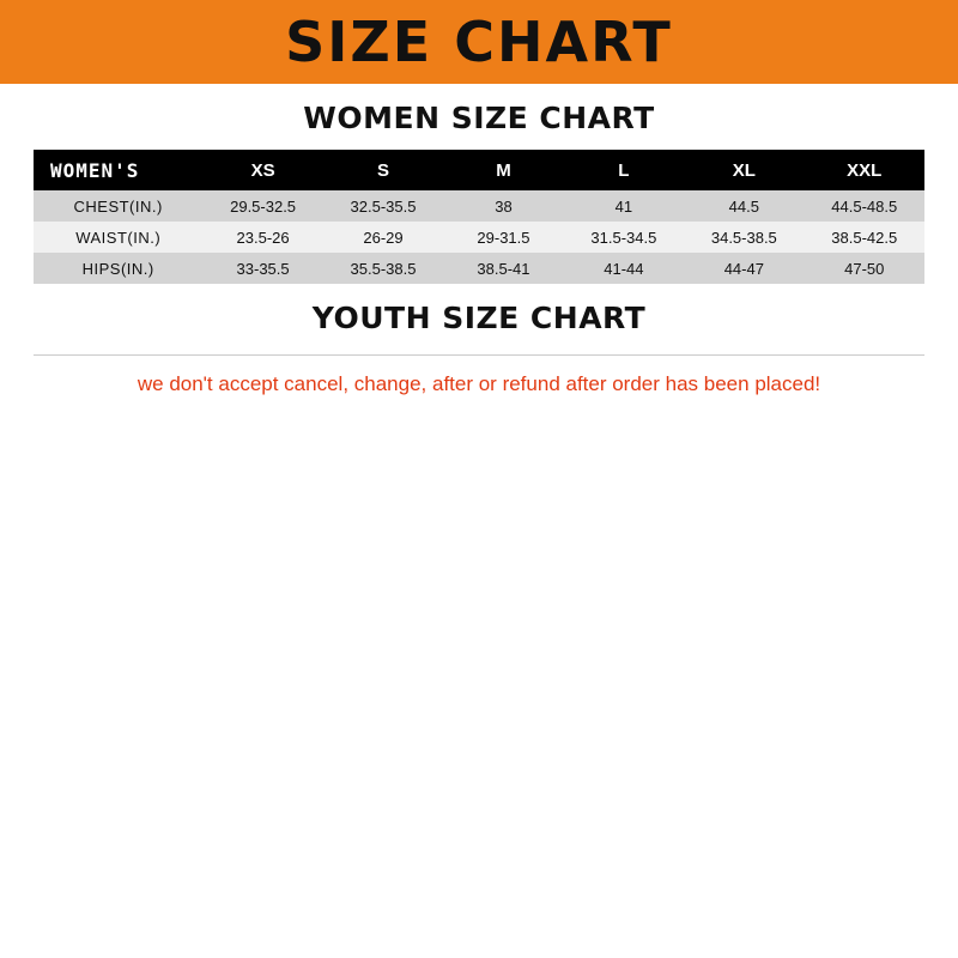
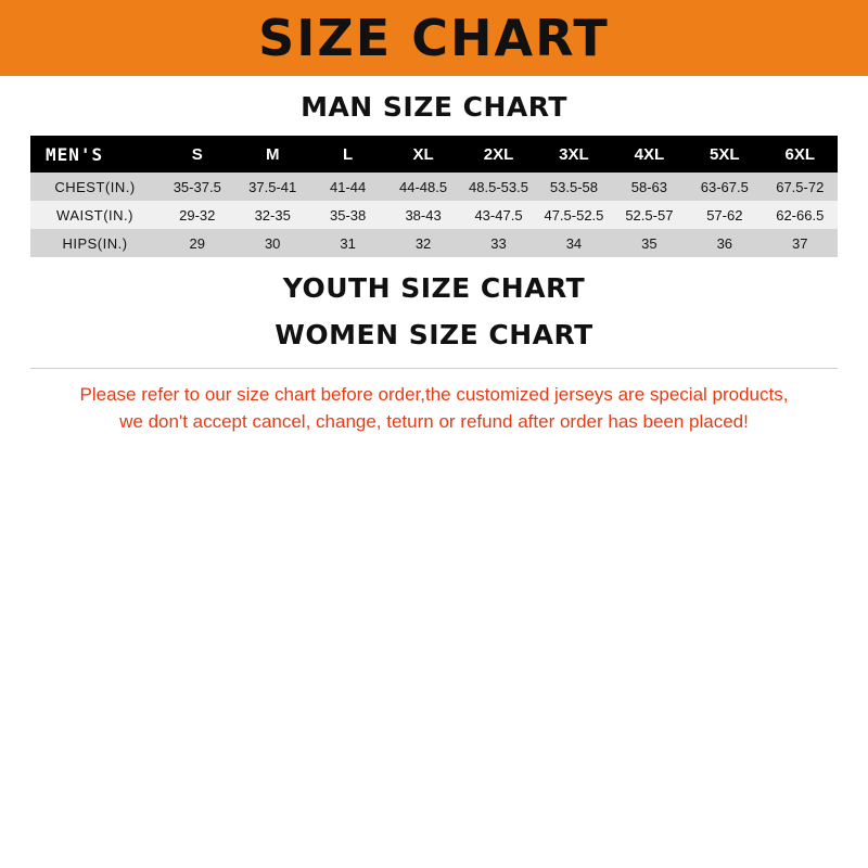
  SIZE CHART
+ MAN SIZE CHART
+ MEN'S	S	M	L	XL	2XL	3XL	4XL	5XL	6XL
+ CHEST(IN.)	35-37.5	37.5-41	41-44	44-48.5	48.5-53.5	53.5-58	58-63	63-67.5	67.5-72
+ WAIST(IN.)	29-32	32-35	35-38	38-43	43-47.5	47.5-52.5	52.5-57	57-62	62-66.5
+ HIPS(IN.)	29	30	31	32	33	34	35	36	37
- WOMEN SIZE CHART
+ YOUTH SIZE CHART
- WOMEN'S	XS	S	M	L	XL	XXL
- CHEST(IN.)	29.5-32.5	32.5-35.5	38	41	44.5	44.5-48.5
- WAIST(IN.)	23.5-26	26-29	29-31.5	31.5-34.5	34.5-38.5	38.5-42.5
- HIPS(IN.)	33-35.5	35.5-38.5	38.5-41	41-44	44-47	47-50
- YOUTH SIZE CHART
+ WOMEN SIZE CHART
+ Please refer to our size chart before order,the customized jerseys are special products,
- we don't accept cancel, change, after or refund after order has been placed!
+ we don't accept cancel, change, teturn or refund after order has been placed!
